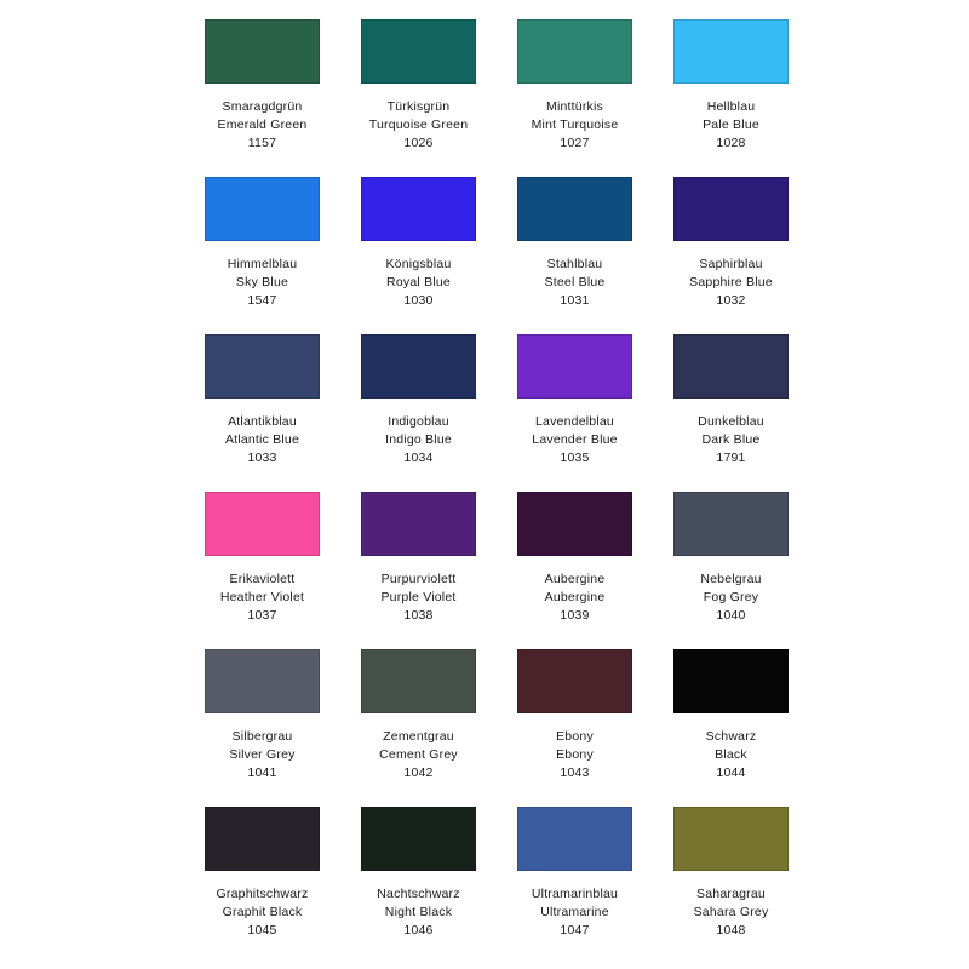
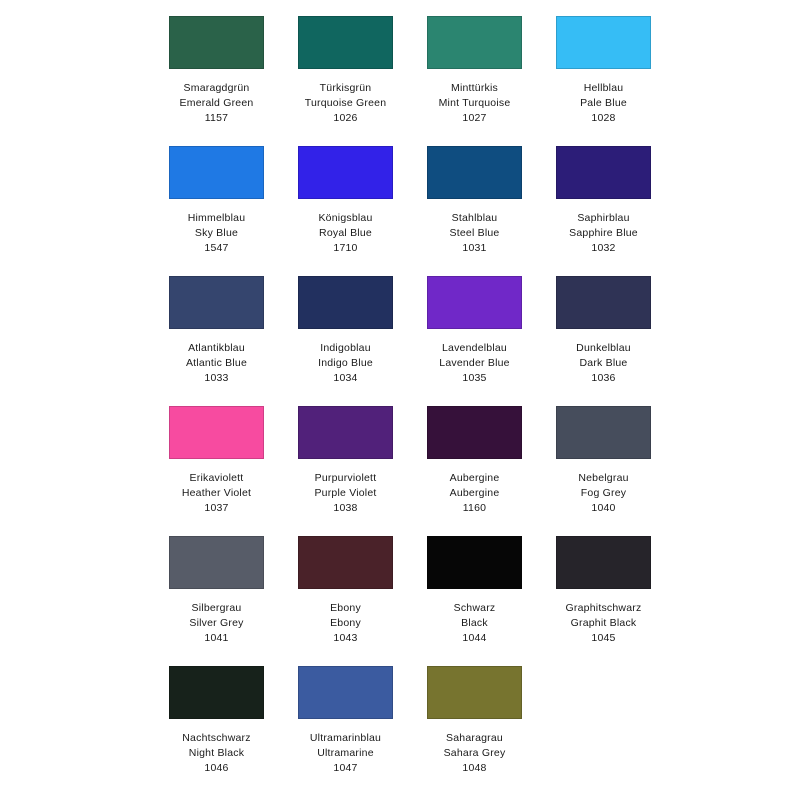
  Smaragdgrün
  Emerald Green
  1157
  Türkisgrün
  Turquoise Green
  1026
  Minttürkis
  Mint Turquoise
  1027
  Hellblau
  Pale Blue
  1028
  Himmelblau
  Sky Blue
  1547
  Königsblau
  Royal Blue
- 1030
+ 1710
  Stahlblau
  Steel Blue
  1031
  Saphirblau
  Sapphire Blue
  1032
  Atlantikblau
  Atlantic Blue
  1033
  Indigoblau
  Indigo Blue
  1034
  Lavendelblau
  Lavender Blue
  1035
  Dunkelblau
  Dark Blue
- 1791
+ 1036
  Erikaviolett
  Heather Violet
  1037
  Purpurviolett
  Purple Violet
  1038
  Aubergine
  Aubergine
- 1039
+ 1160
  Nebelgrau
  Fog Grey
  1040
  Silbergrau
  Silver Grey
  1041
- Zementgrau
- Cement Grey
- 1042
  Ebony
  Ebony
  1043
  Schwarz
  Black
  1044
  Graphitschwarz
  Graphit Black
  1045
  Nachtschwarz
  Night Black
  1046
  Ultramarinblau
  Ultramarine
  1047
  Saharagrau
  Sahara Grey
  1048
